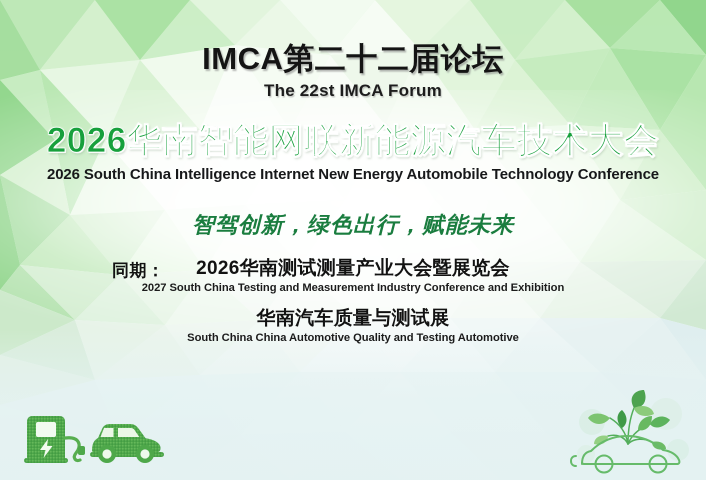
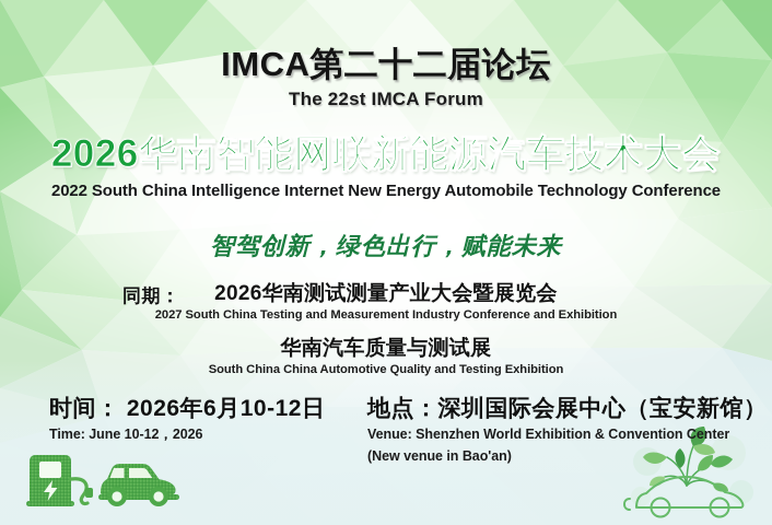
  IMCA第二十二届论坛
  The 22st IMCA Forum
  2026华南智能网联新能源汽车技术大会
- 2026 South China Intelligence Internet New Energy Automobile Technology Conference
+ 2022 South China Intelligence Internet New Energy Automobile Technology Conference
  智驾创新，绿色出行，赋能未来
  同期：
  2026华南测试测量产业大会暨展览会
  2027 South China Testing and Measurement Industry Conference and Exhibition
  华南汽车质量与测试展
- South China China Automotive Quality and Testing Automotive
+ South China China Automotive Quality and Testing Exhibition
+ 时间： 2026年6月10-12日
+ Time: June 10-12，2026
+ 地点：深圳国际会展中心（宝安新馆）
+ Venue: Shenzhen World Exhibition & Convention Center
+ (New venue in Bao'an)
